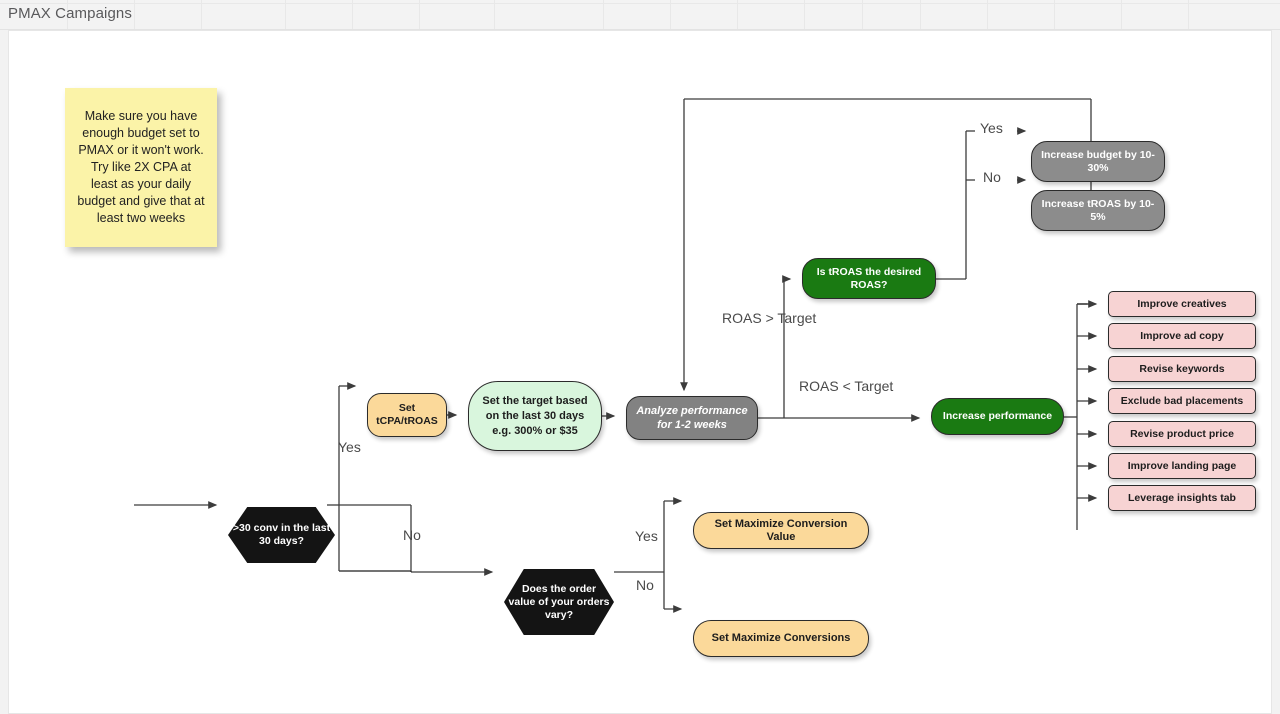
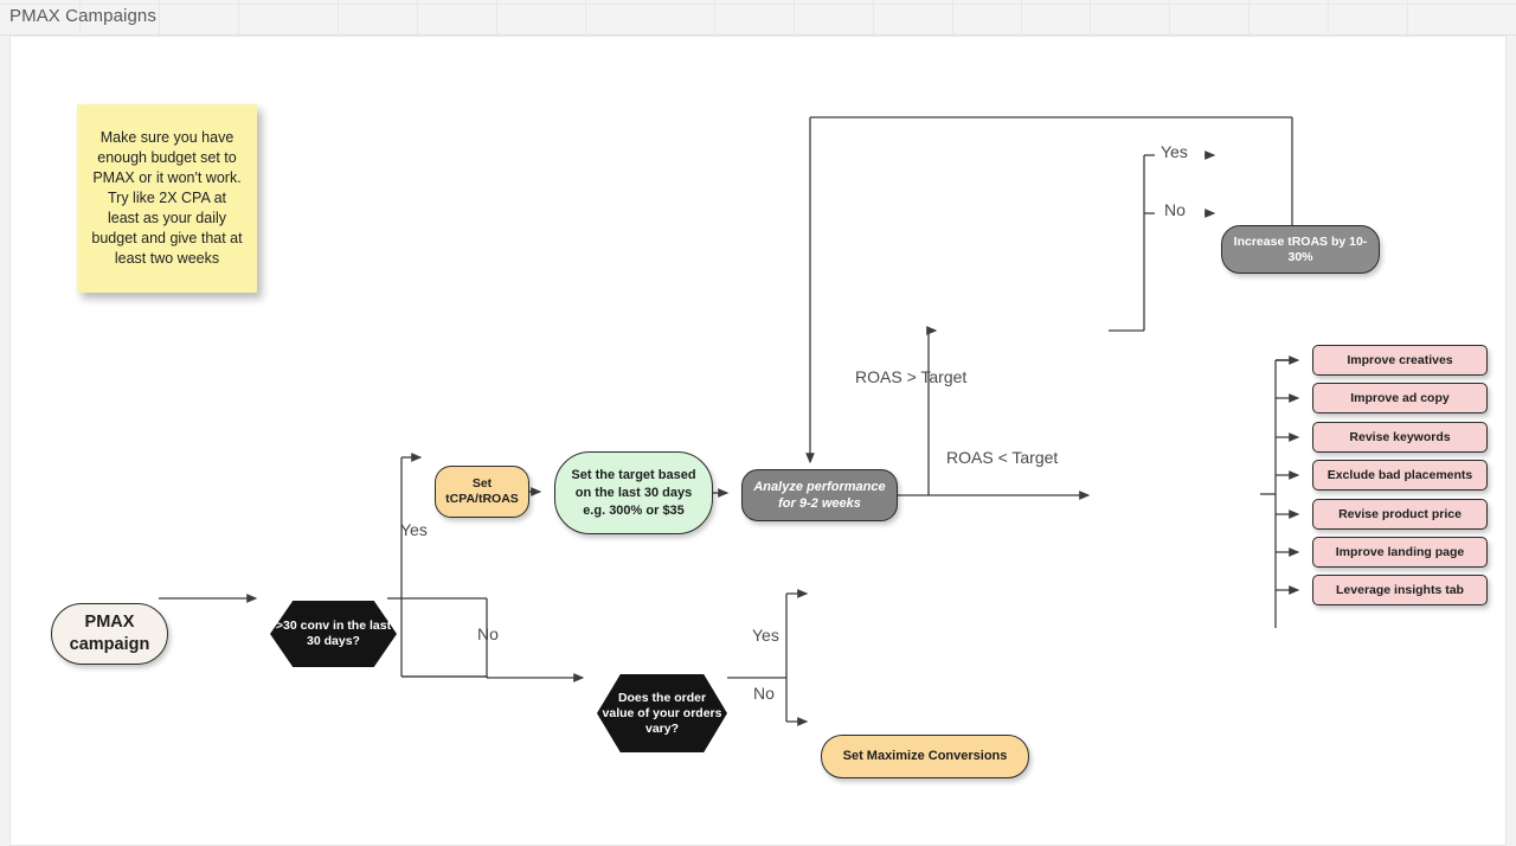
  PMAX Campaigns
  Make sure you have enough budget set to PMAX or it won't work. Try like 2X CPA at least as your daily budget and give that at least two weeks
+ PMAX campaign
  >30 conv in the last 30 days?
  Set tCPA/tROAS
  Set the target based on the last 30 days e.g. 300% or $35
- Analyze performance for 1-2 weeks
+ Analyze performance for 9-2 weeks
- Is tROAS the desired ROAS?
- Increase budget by 10-30%
- Increase tROAS by 10-5%
+ Increase tROAS by 10-30%
- Increase performance
  Does the order value of your orders vary?
- Set Maximize Conversion Value
  Set Maximize Conversions
  Improve creatives
  Improve ad copy
  Revise keywords
  Exclude bad placements
  Revise product price
  Improve landing page
  Leverage insights tab
  Yes
  No
  ROAS > Target
  ROAS < Target
  Yes
  No
  Yes
  No
